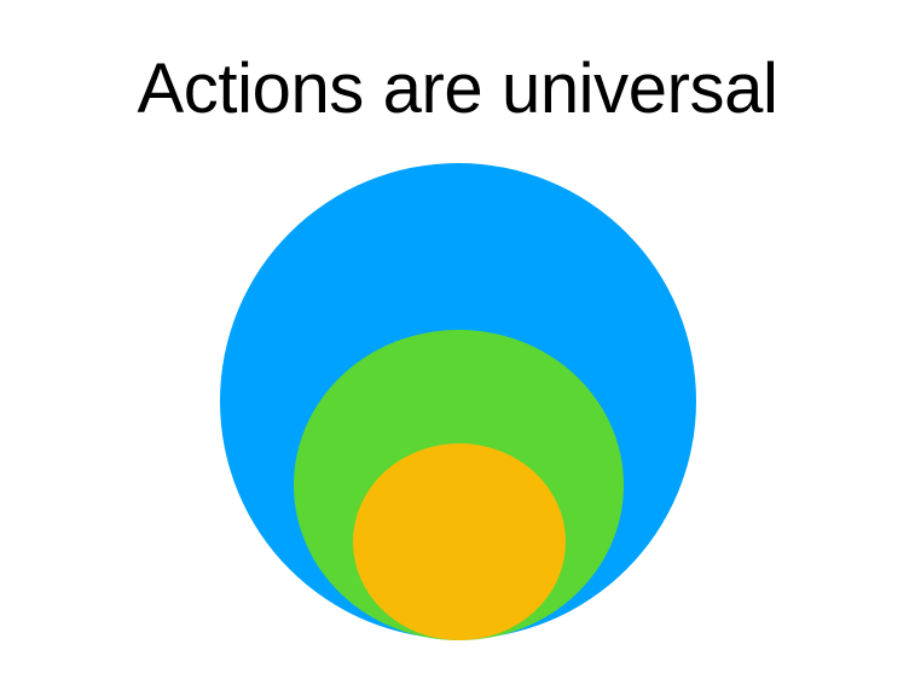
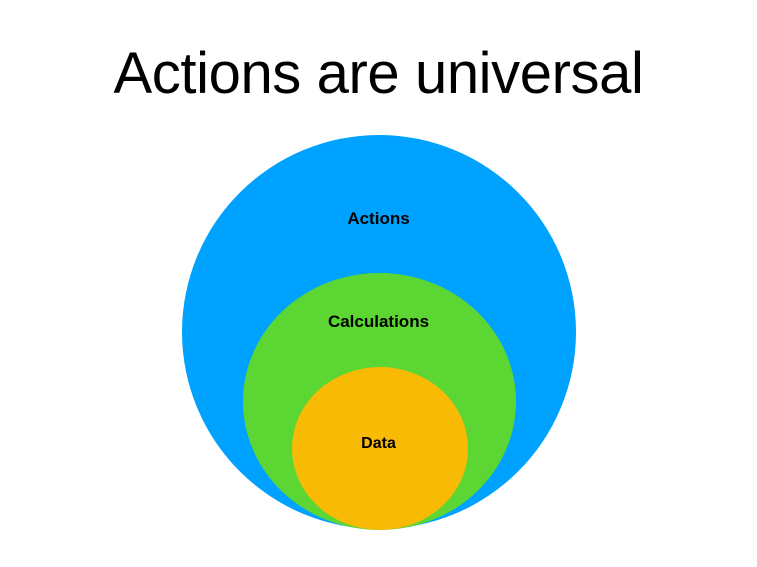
  Actions are universal
+ Actions
+ Calculations
+ Data
